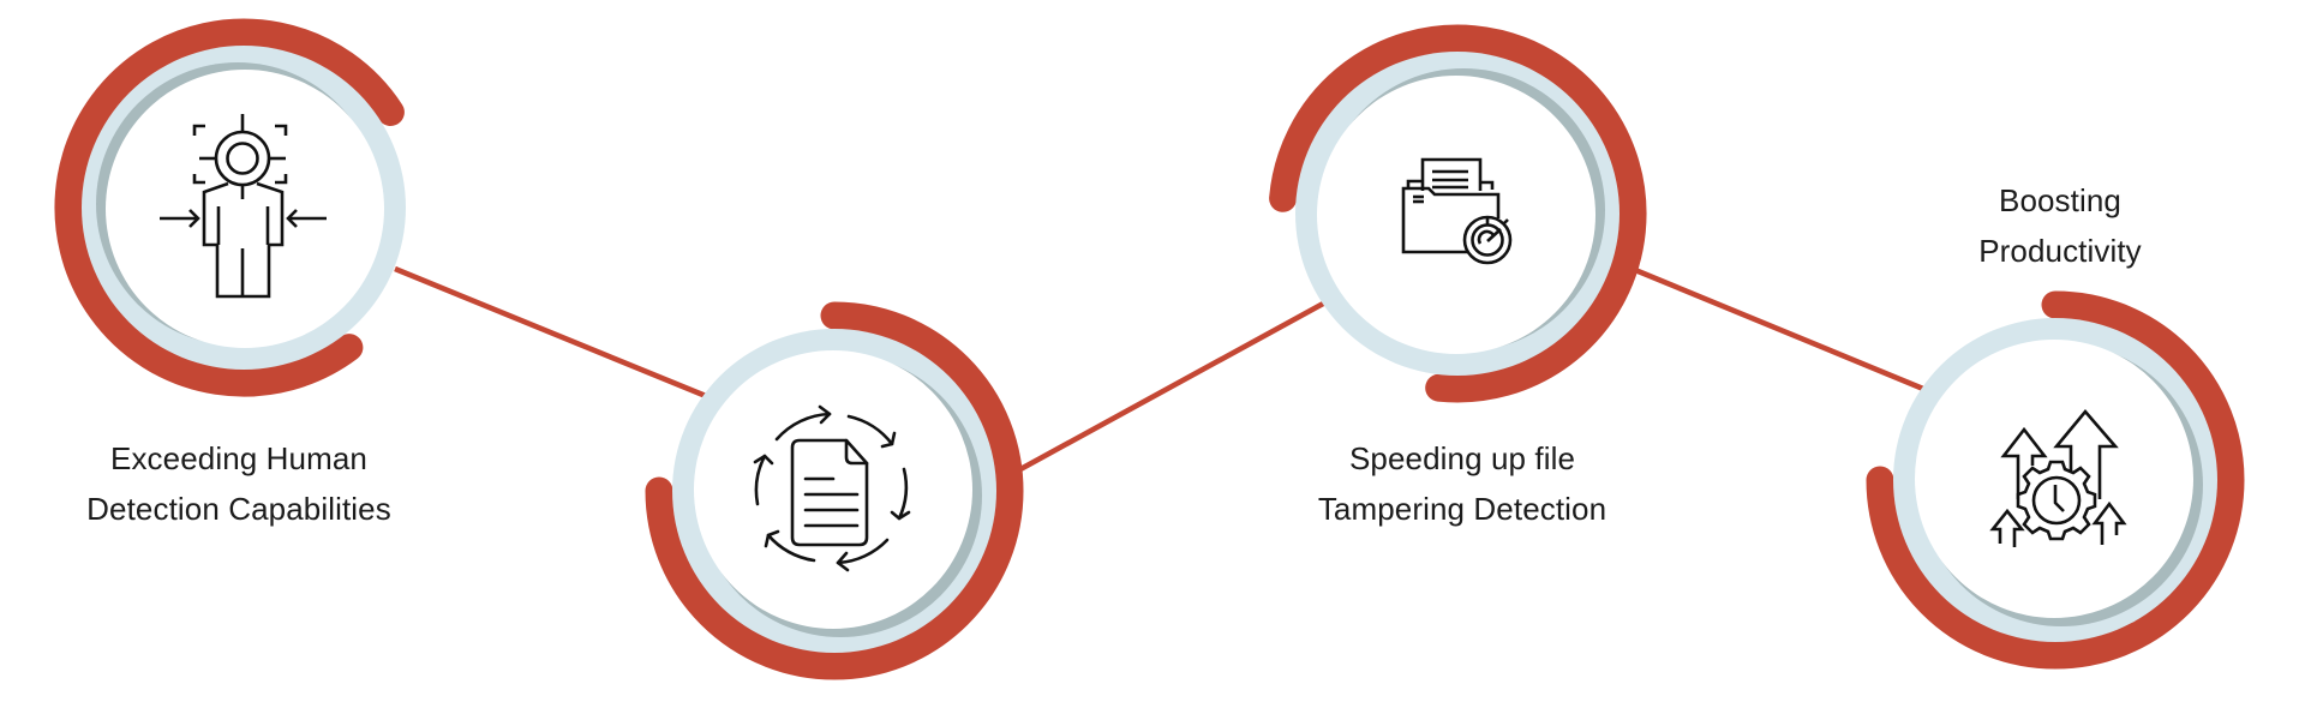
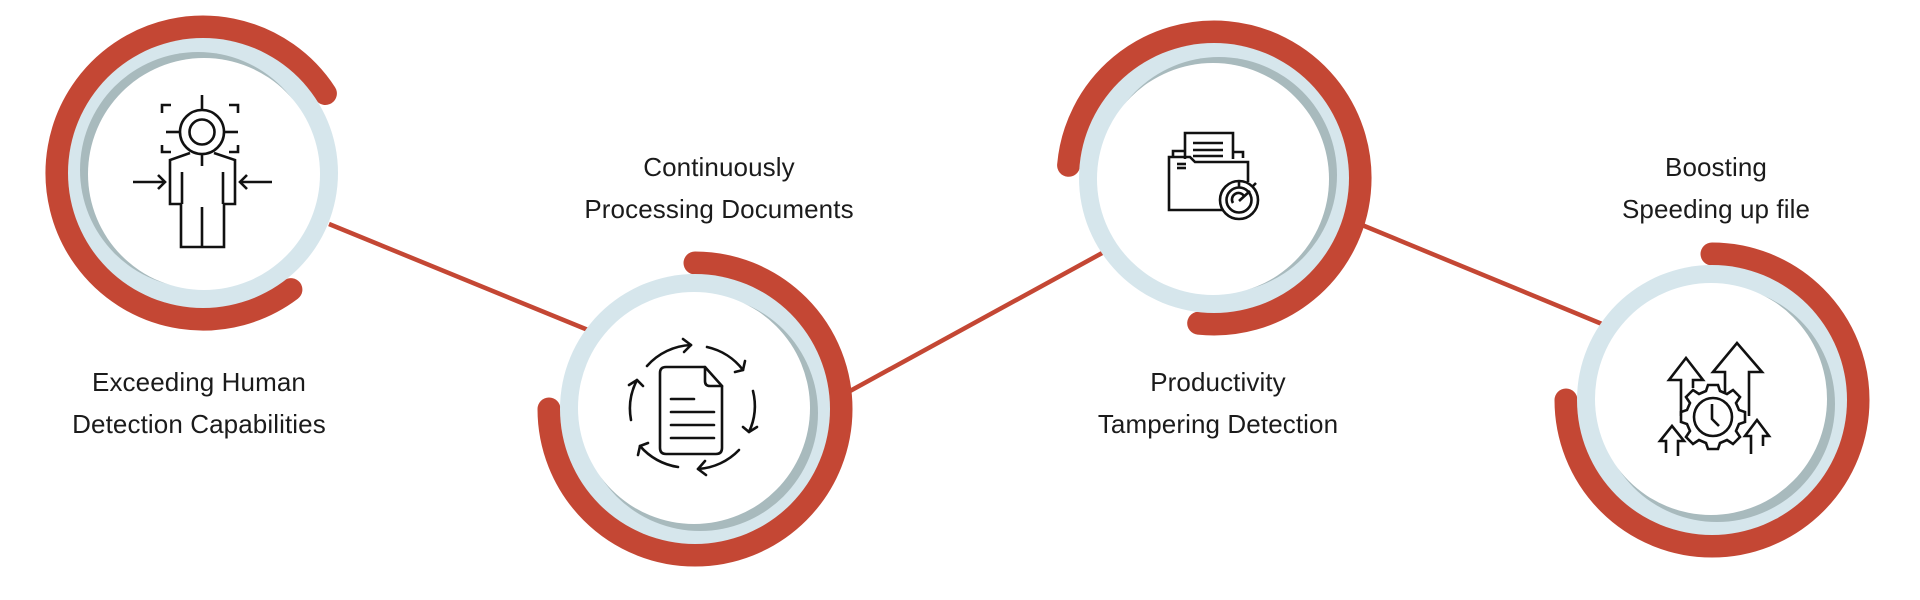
  Exceeding Human
  Detection Capabilities
+ Continuously
+ Processing Documents
- Speeding up file
+ Productivity
  Tampering Detection
  Boosting
- Productivity
+ Speeding up file
